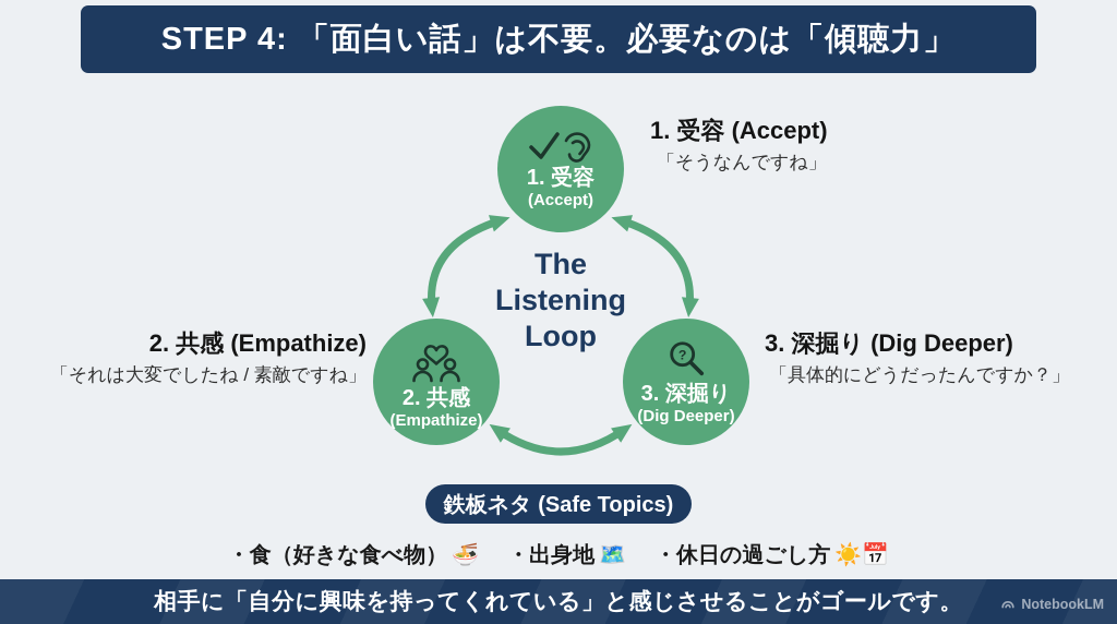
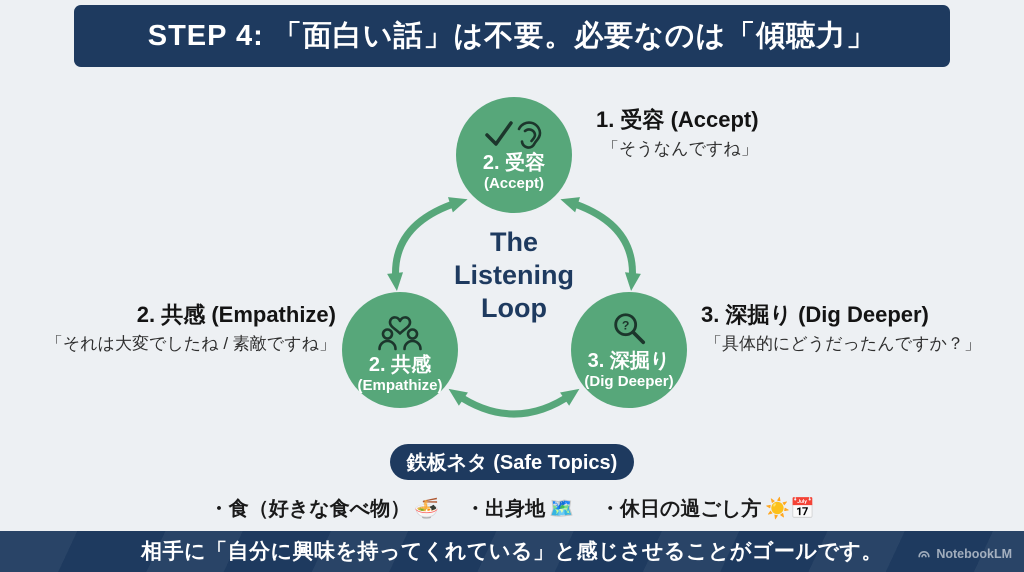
  STEP 4: 「面白い話」は不要。必要なのは「傾聴力」
  The Listening Loop
- 1. 受容
+ 2. 受容
  (Accept)
  2. 共感
  (Empathize)
  ?
  3. 深掘り
  (Dig Deeper)
  1. 受容 (Accept)
  「そうなんですね」
  2. 共感 (Empathize)
  「それは大変でしたね / 素敵ですね」
  3. 深掘り (Dig Deeper)
  「具体的にどうだったんですか？」
  鉄板ネタ (Safe Topics)
  ・食（好きな食べ物） 🍜
  ・出身地 🗺️
  ・休日の過ごし方 ☀️📅
  相手に「自分に興味を持ってくれている」と感じさせることがゴールです。
  NotebookLM
